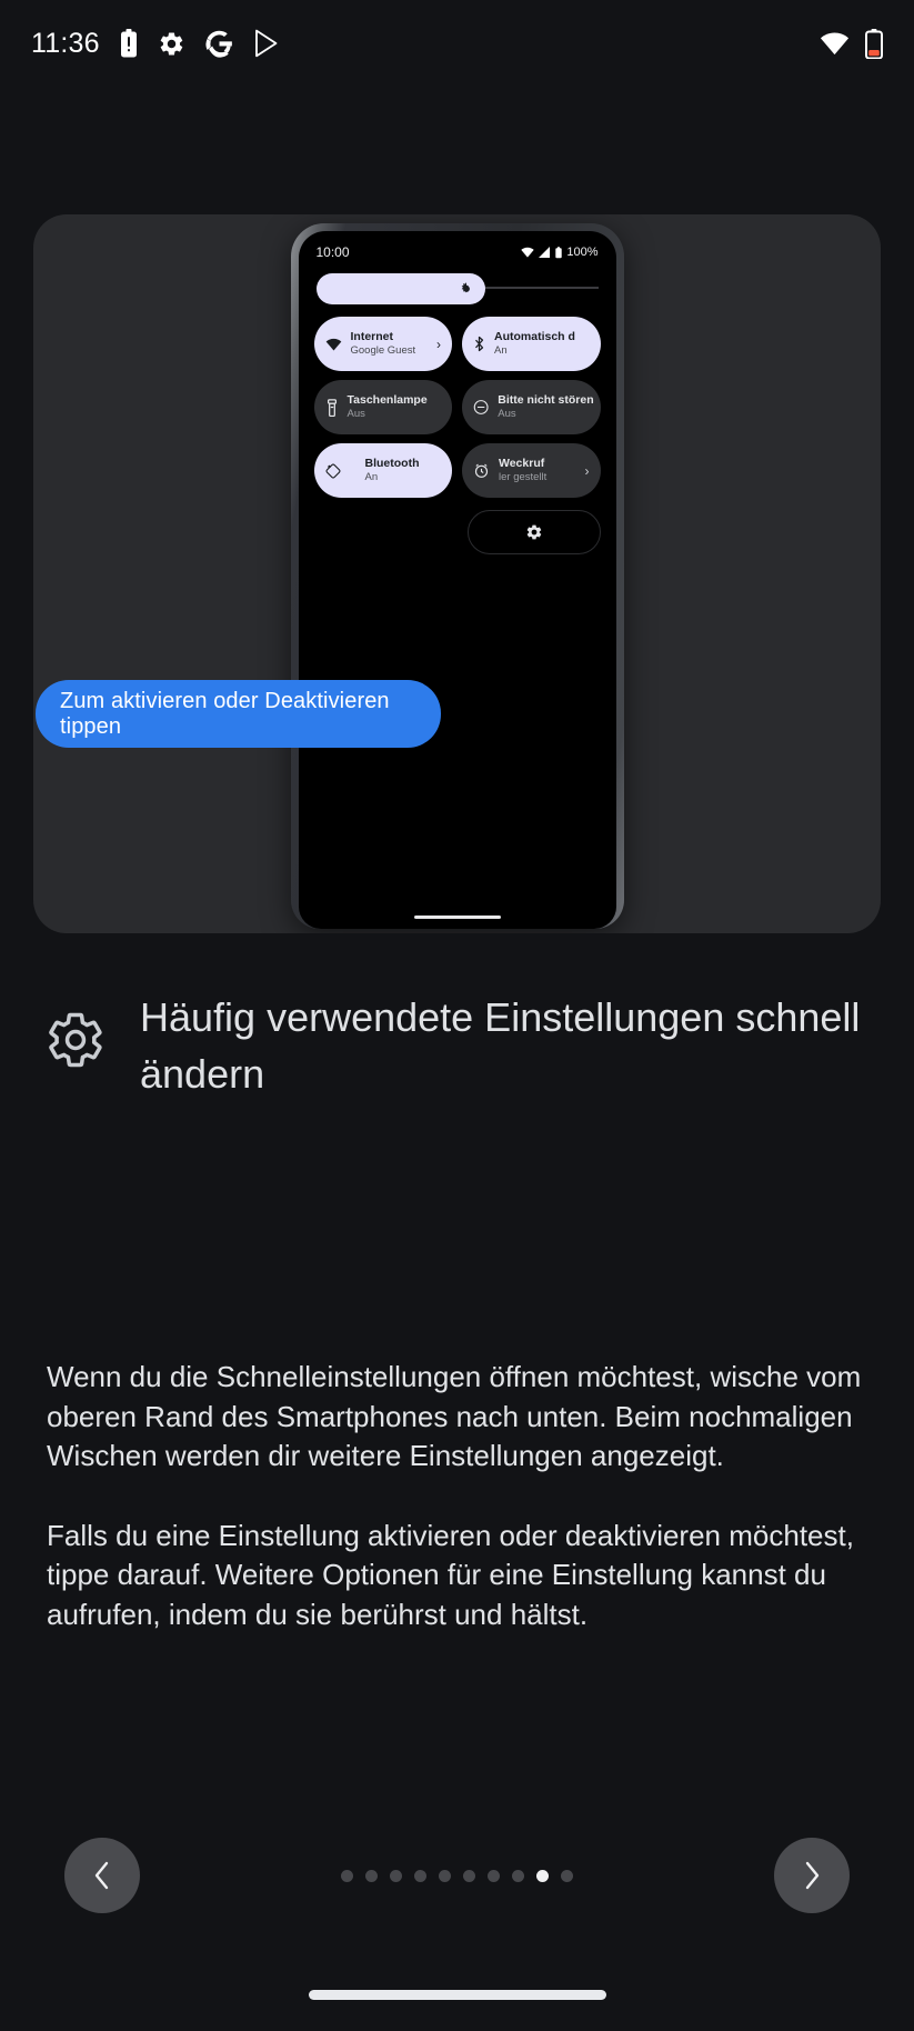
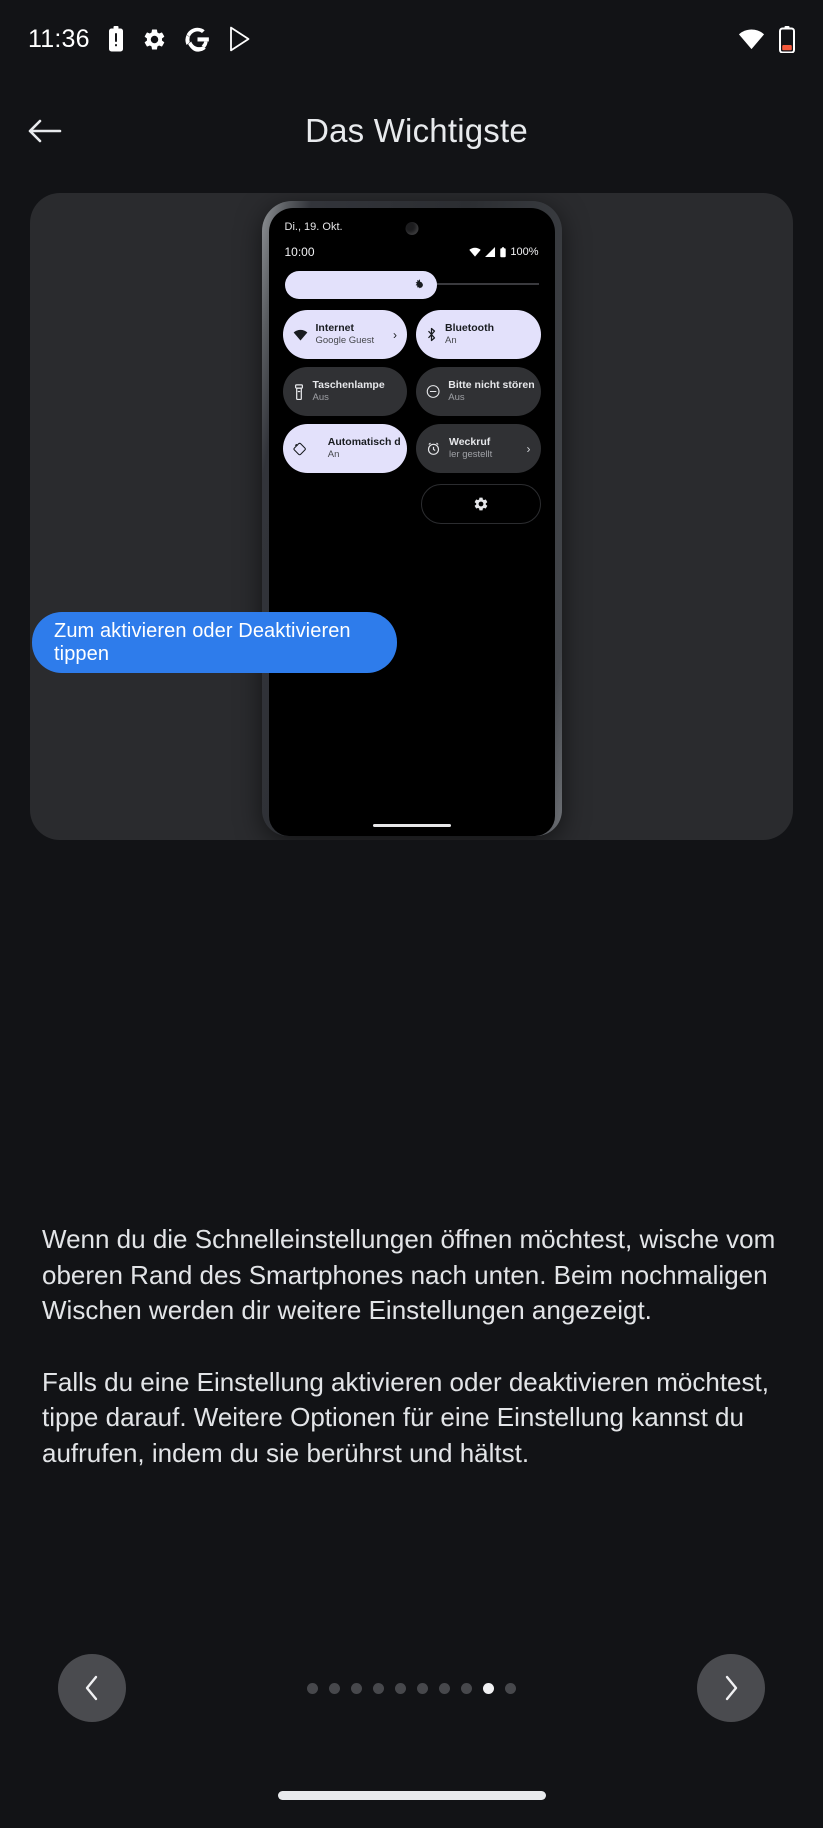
  11:36
+ Das Wichtigste
+ Di., 19. Okt.
  10:00
  100%
  Internet
  Google Guest
  ›
- Automatisch d
+ Bluetooth
  An
  Taschenlampe
  Aus
  Bitte nicht stören
  Aus
- Bluetooth
+ Automatisch d
  An
  Weckruf
  ler gestellt
  ›
  Zum aktivieren oder Deaktivieren tippen
- Häufig verwendete Einstellungen schnell ändern
  Wenn du die Schnelleinstellungen öffnen möchtest, wische vom oberen Rand des Smartphones nach unten. Beim nochmaligen Wischen werden dir weitere Einstellungen angezeigt.
  Falls du eine Einstellung aktivieren oder deaktivieren möchtest, tippe darauf. Weitere Optionen für eine Einstellung kannst du aufrufen, indem du sie berührst und hältst.
